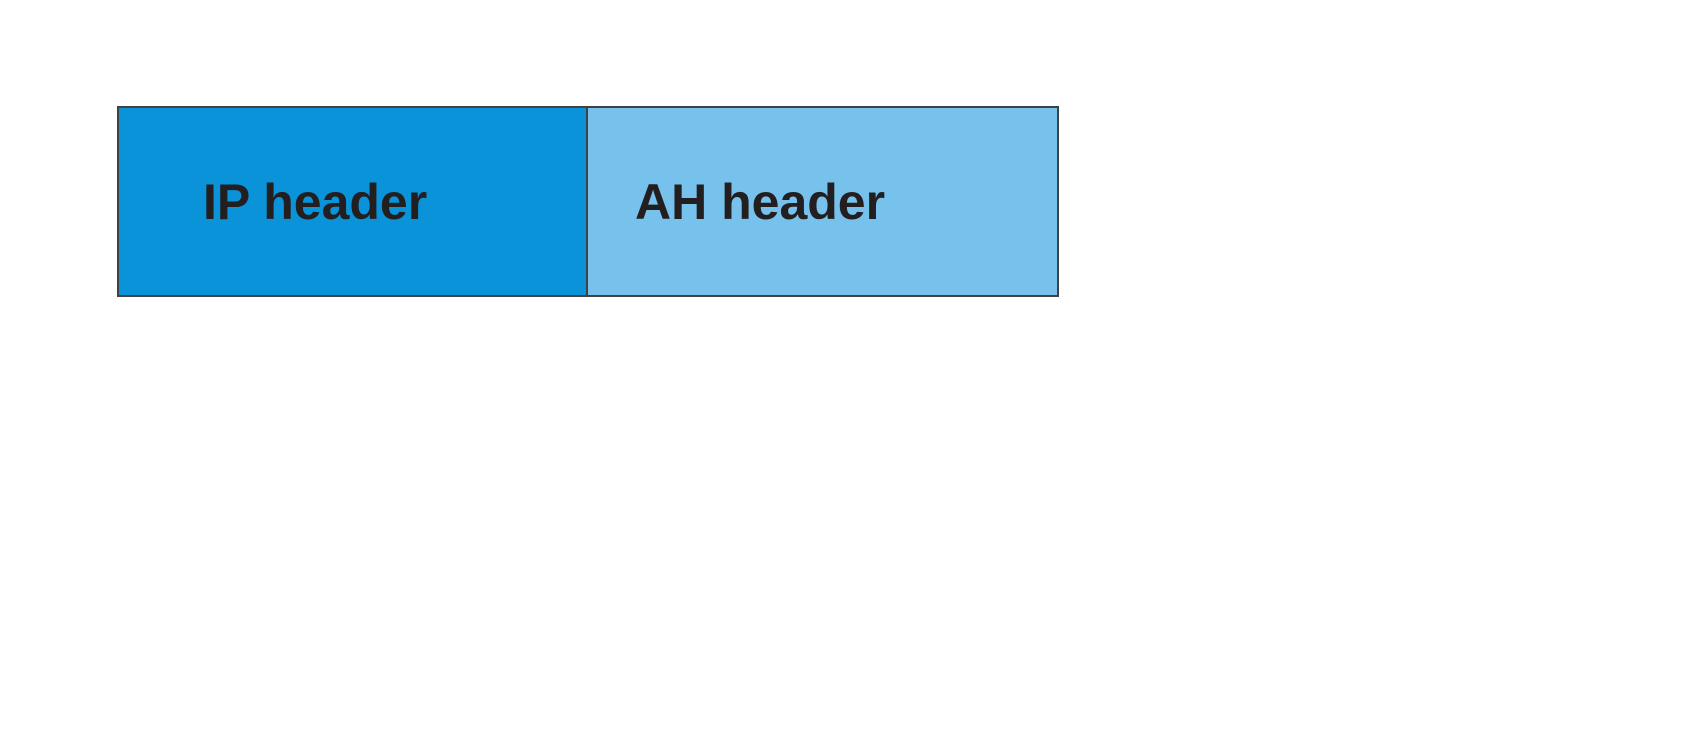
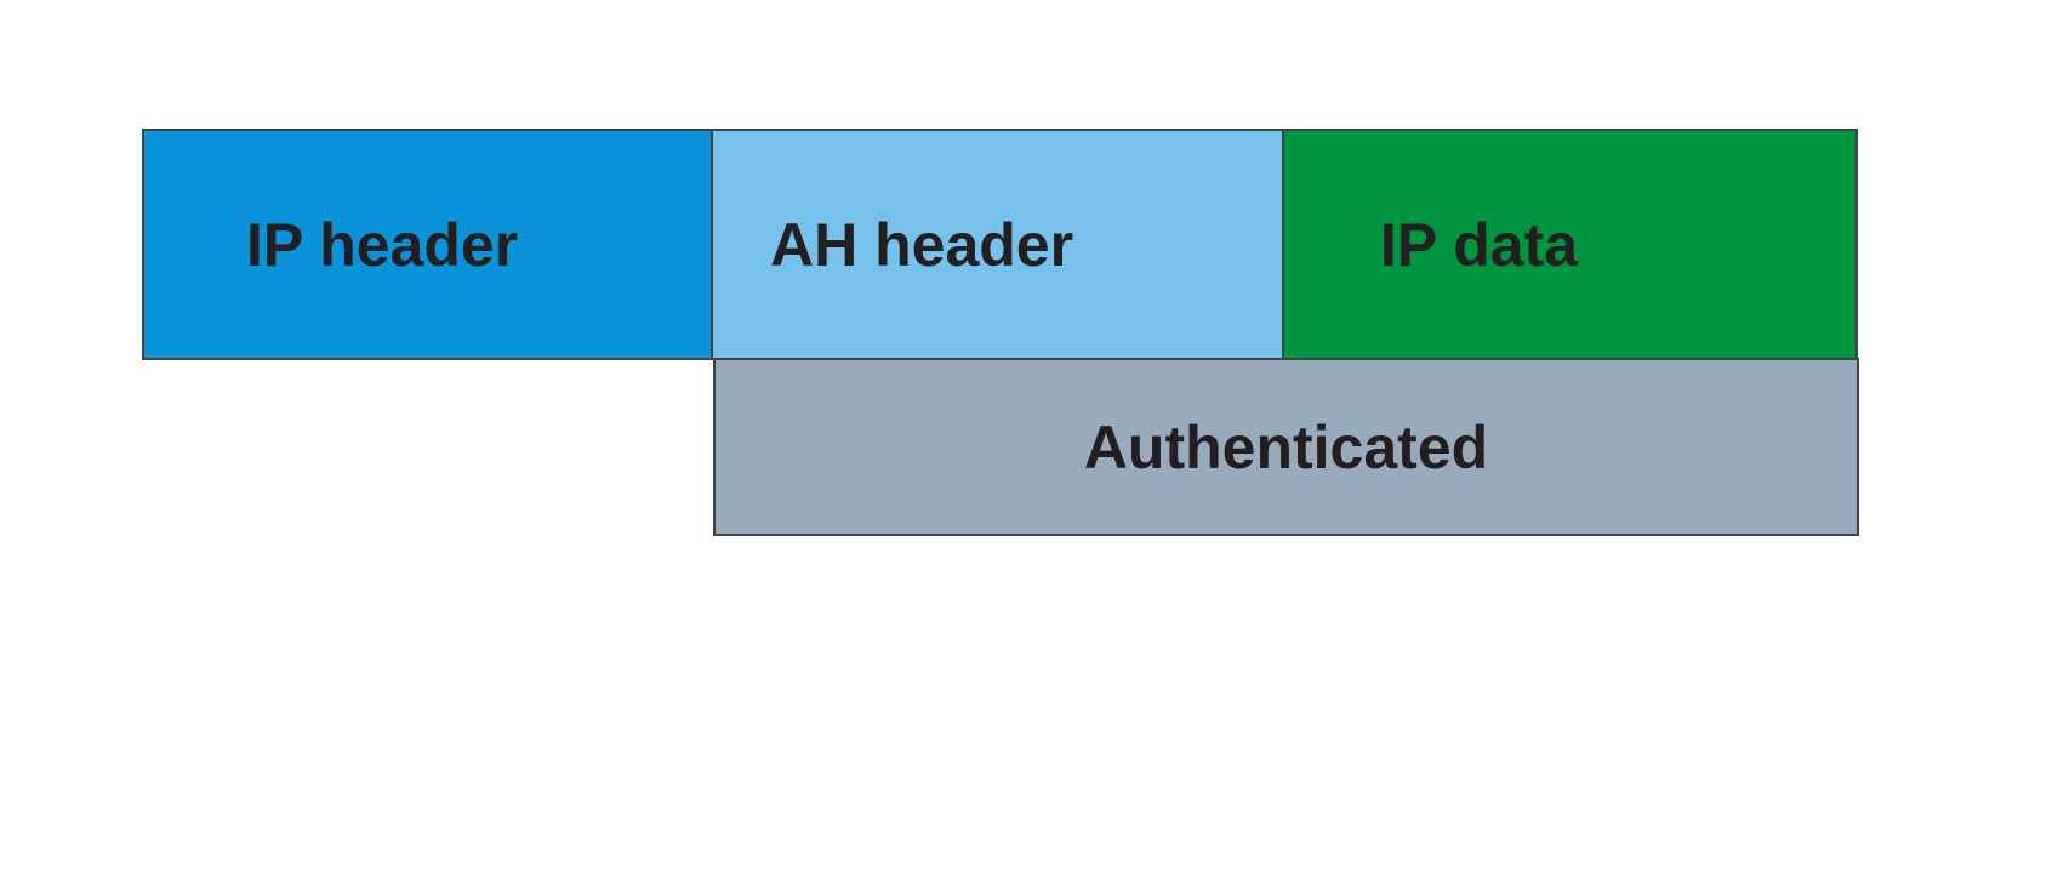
  IP header
  AH header
+ IP data
+ Authenticated
